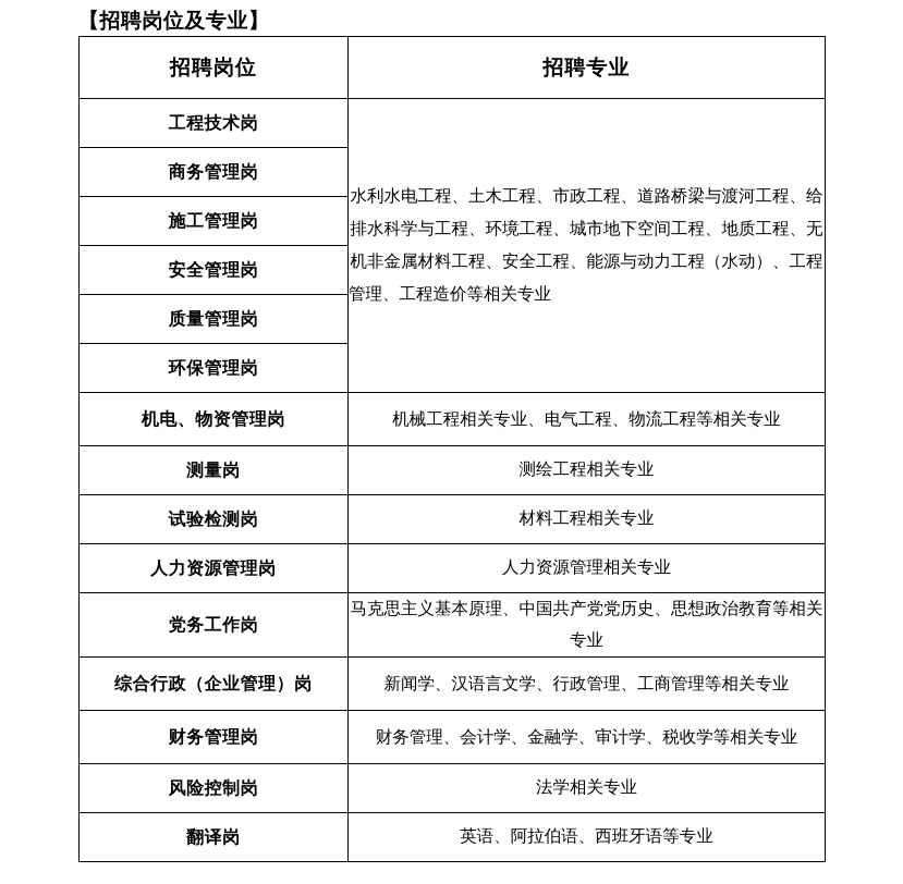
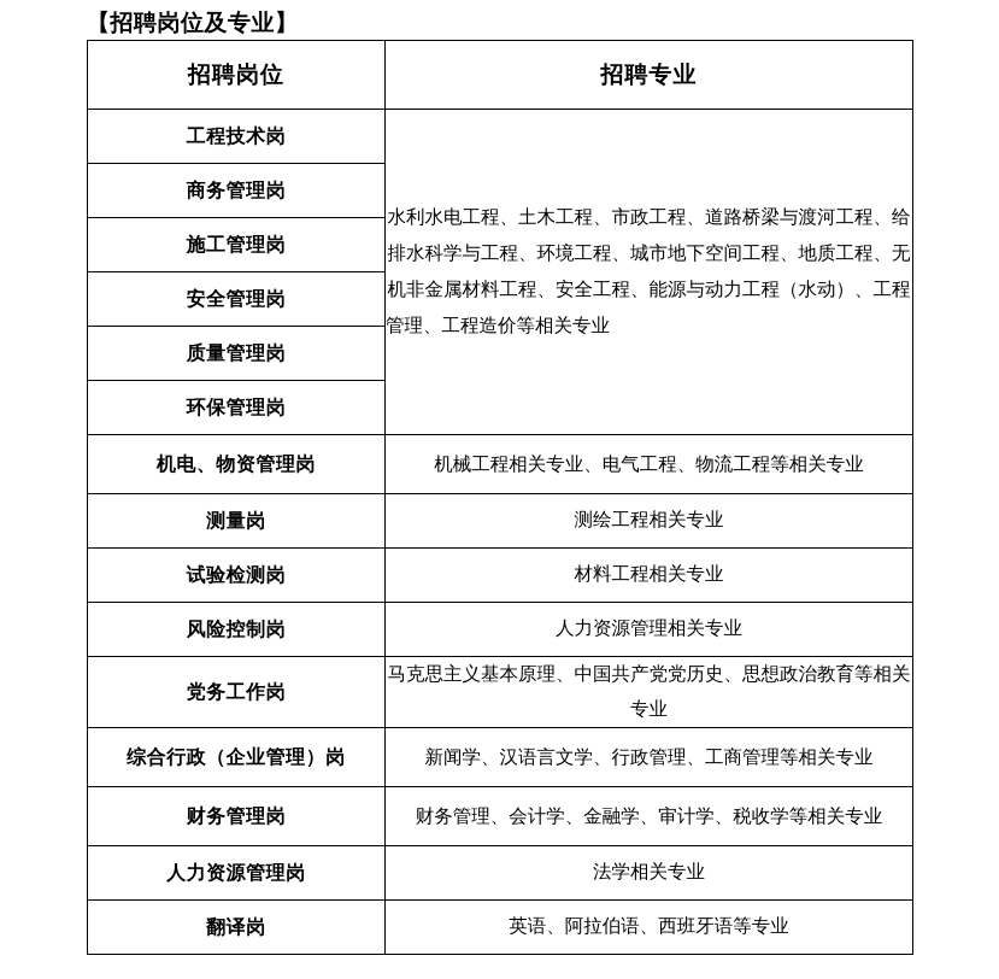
  【招聘岗位及专业】
  招聘岗位	招聘专业
  工程技术岗	水利水电工程、土木工程、市政工程、道路桥梁与渡河工程、给排水科学与工程、环境工程、城市地下空间工程、地质工程、无机非金属材料工程、安全工程、能源与动力工程（水动）、工程管理、工程造价等相关专业
  商务管理岗
  施工管理岗
  安全管理岗
  质量管理岗
  环保管理岗
  机电、物资管理岗	机械工程相关专业、电气工程、物流工程等相关专业
  测量岗	测绘工程相关专业
  试验检测岗	材料工程相关专业
- 人力资源管理岗	人力资源管理相关专业
+ 风险控制岗	人力资源管理相关专业
  党务工作岗	马克思主义基本原理、中国共产党党历史、思想政治教育等相关专业
  综合行政（企业管理）岗	新闻学、汉语言文学、行政管理、工商管理等相关专业
  财务管理岗	财务管理、会计学、金融学、审计学、税收学等相关专业
- 风险控制岗	法学相关专业
+ 人力资源管理岗	法学相关专业
  翻译岗	英语、阿拉伯语、西班牙语等专业
